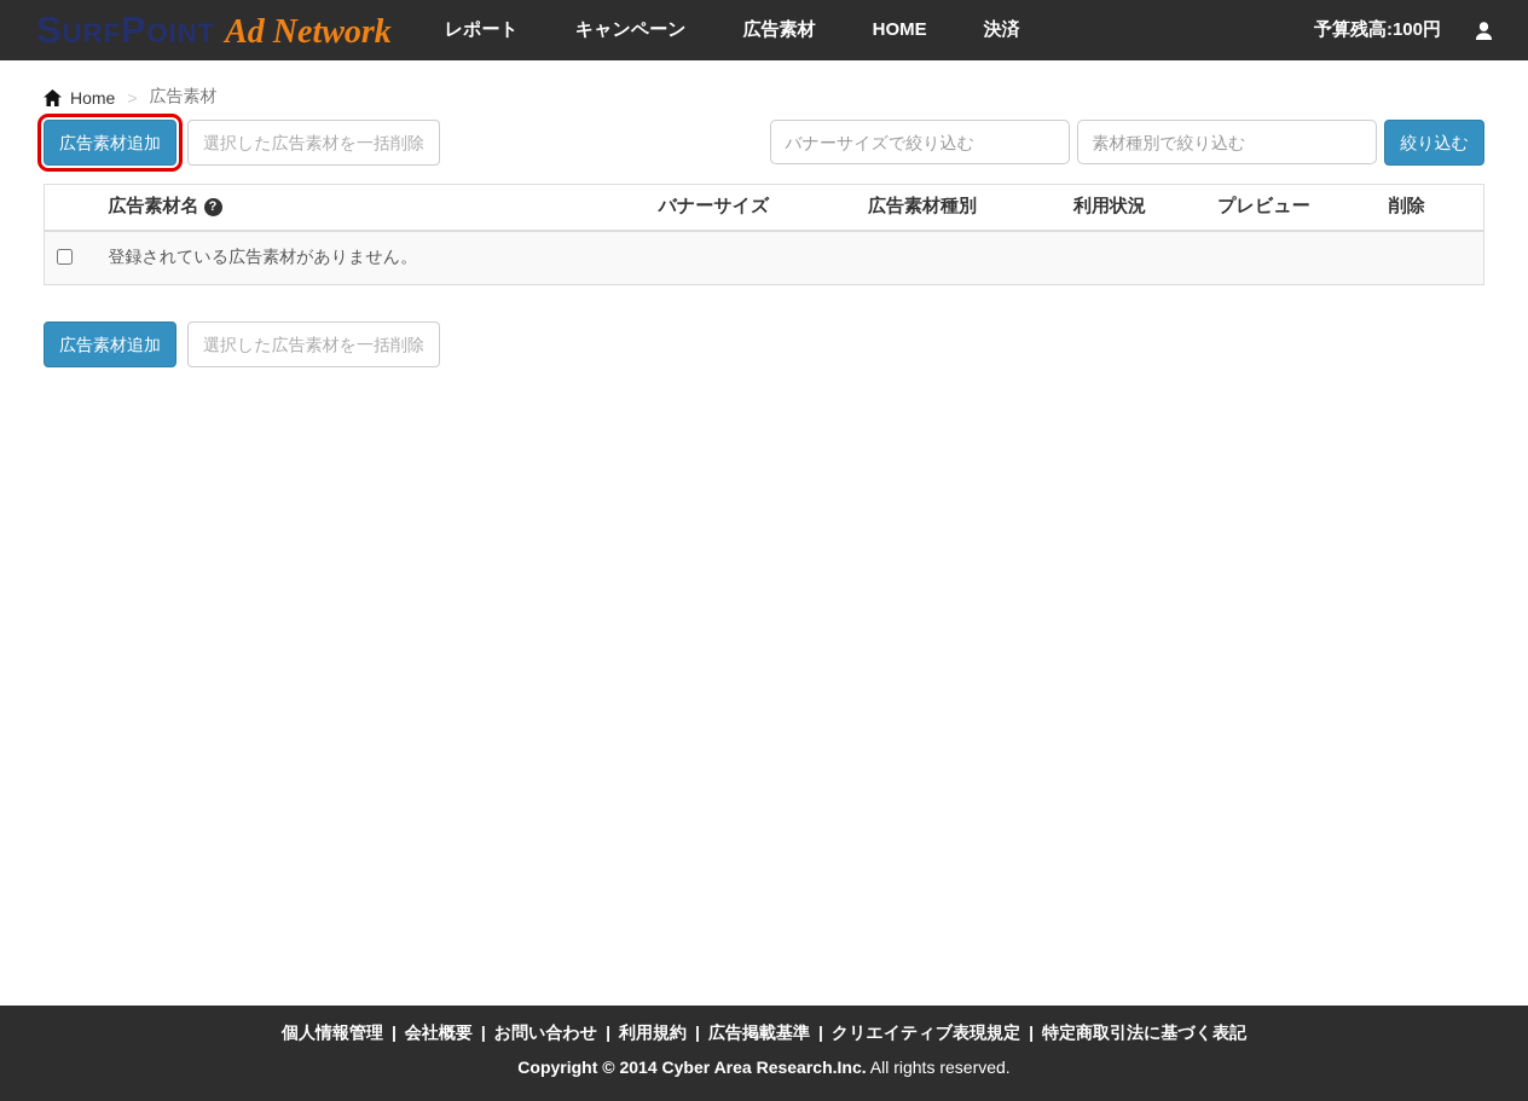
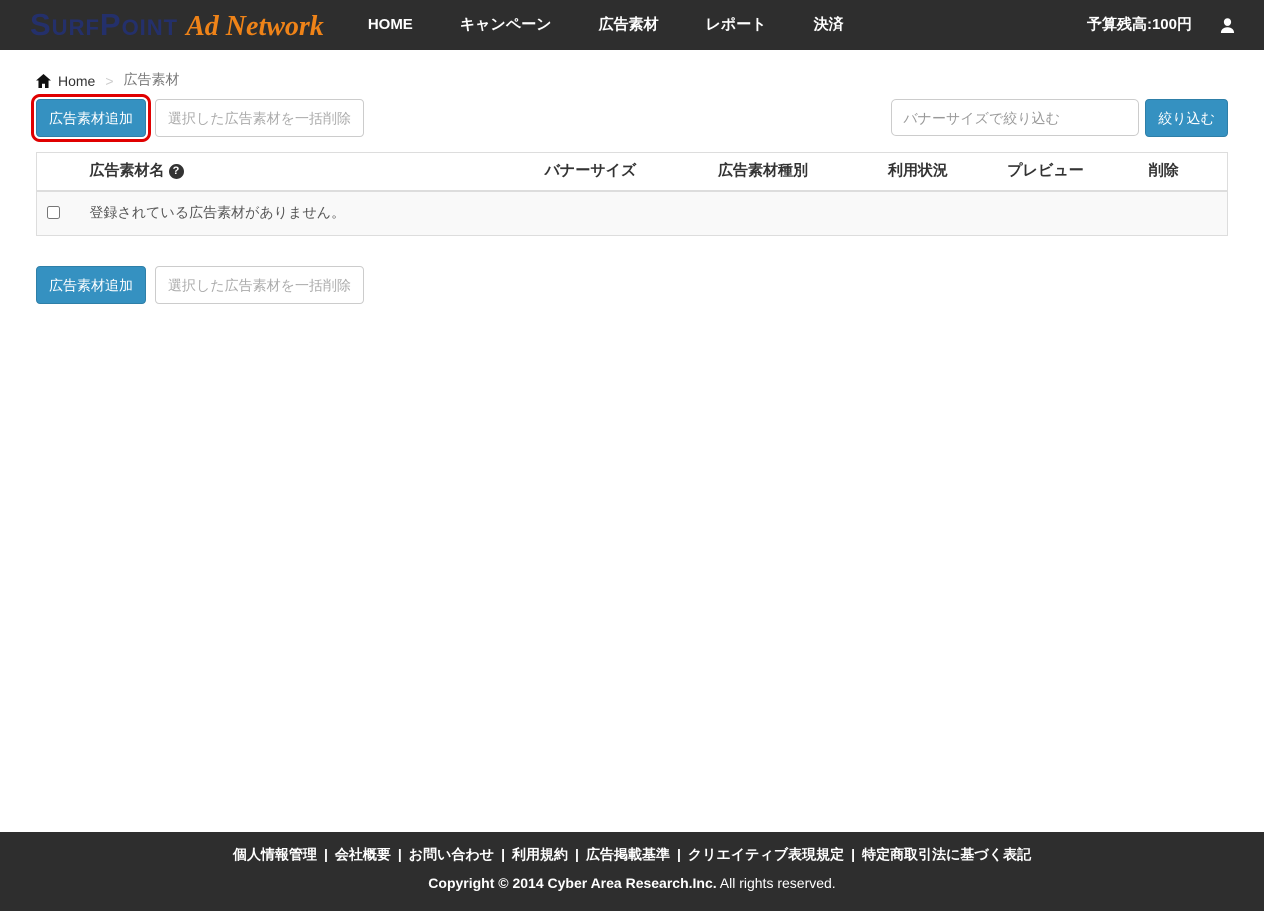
  SurfPoint
  Ad Network
- レポート
+ HOME
  キャンペーン
  広告素材
- HOME
+ レポート
  決済
  予算残高:100円
  Home
  >
  広告素材
  広告素材追加
  選択した広告素材を一括削除
  バナーサイズで絞り込む
- 素材種別で絞り込む
  絞り込む
  	広告素材名 ?	バナーサイズ	広告素材種別	利用状況	プレビュー	削除
  	登録されている広告素材がありません。
  広告素材追加
  選択した広告素材を一括削除
  個人情報管理 | 会社概要 | お問い合わせ | 利用規約 | 広告掲載基準 | クリエイティブ表現規定 | 特定商取引法に基づく表記
  Copyright © 2014 Cyber Area Research.Inc. All rights reserved.
